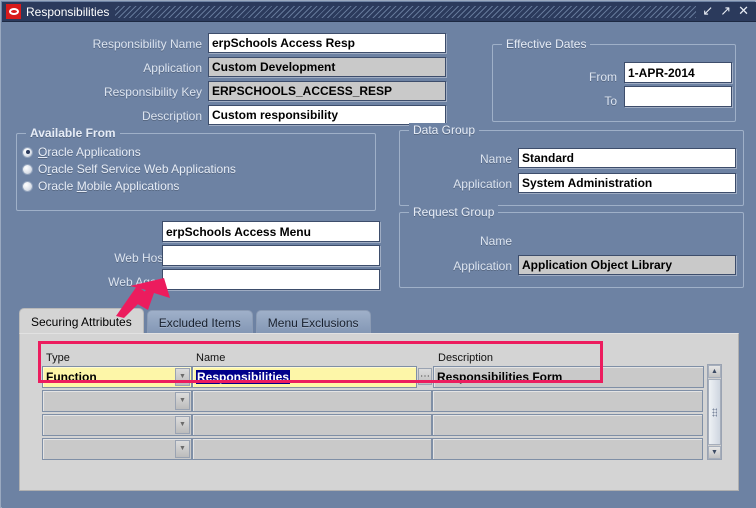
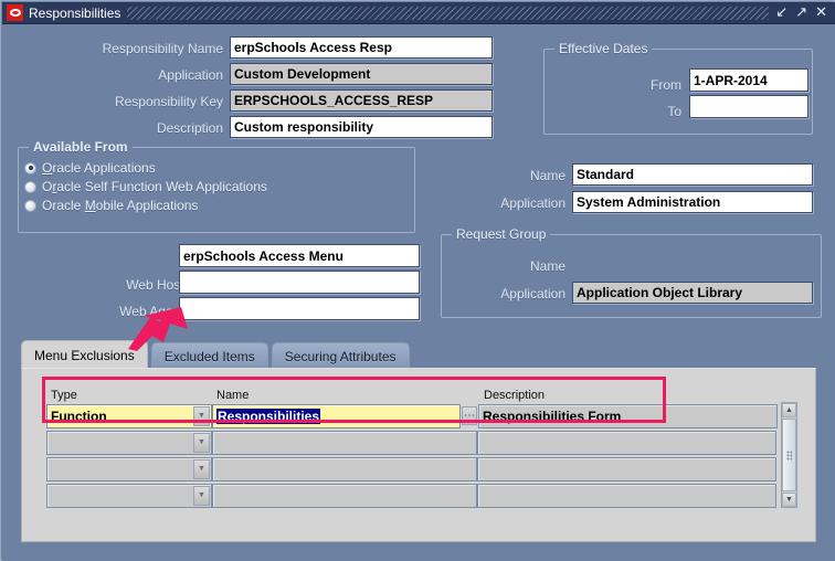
  Responsibilities
  ↙
  ↗
  ✕
  Responsibility Name
  erpSchools Access Resp
  Application
  Custom Development
  Responsibility Key
  ERPSCHOOLS_ACCESS_RESP
  Description
  Custom responsibility
  Effective Dates
  From
  1-APR-2014
  To
  Available From
  Oracle Applications
- Oracle Self Service Web Applications
+ Oracle Self Function Web Applications
  Oracle Mobile Applications
- Data Group
  Name
  Standard
  Application
  System Administration
  erpSchools Access Menu
  Request Group
  Name
  Application
  Application Object Library
- Securing Attributes
+ Menu Exclusions
  Excluded Items
- Menu Exclusions
+ Securing Attributes
  Type
  Name
  Description
  Function
  Responsibilities
  ⋯
  Responsibilities Form
